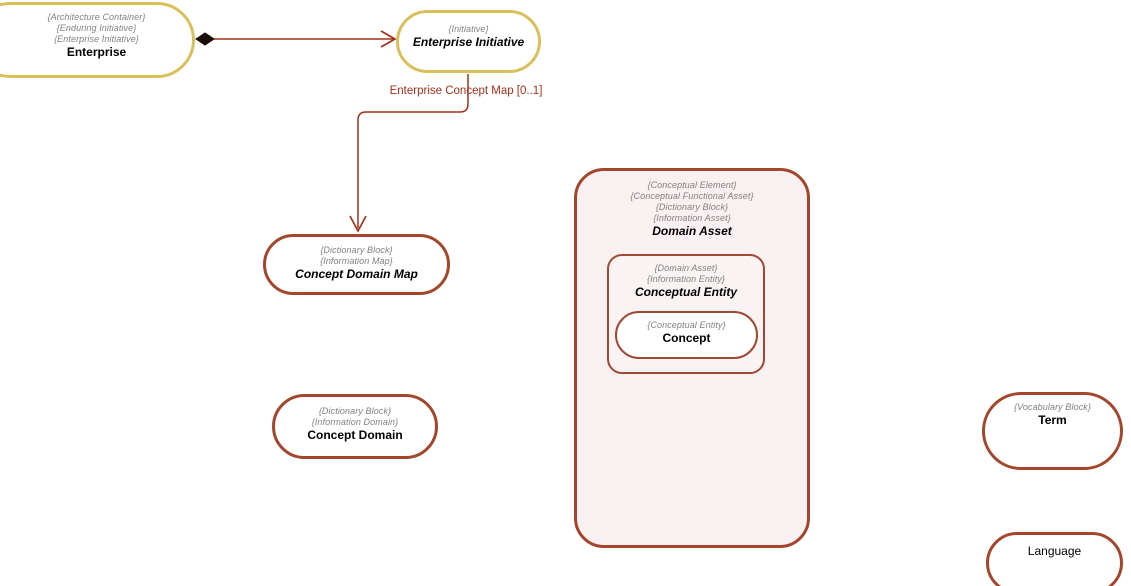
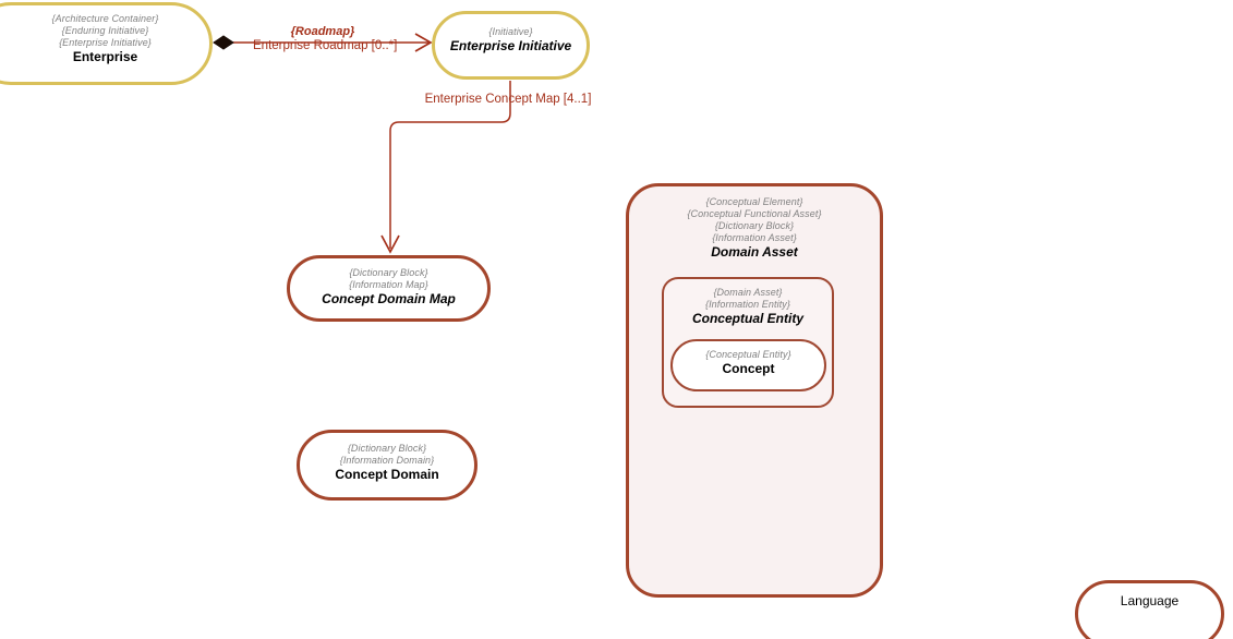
+ {Roadmap}
+ Enterprise Roadmap [0..*]
- Enterprise Concept Map [0..1]
+ Enterprise Concept Map [4..1]
  {Architecture Container}
  {Enduring Initiative}
  {Enterprise Initiative}
  Enterprise
  {Initiative}
  Enterprise Initiative
  {Dictionary Block}
  {Information Map}
  Concept Domain Map
  {Dictionary Block}
  {Information Domain}
  Concept Domain
  {Conceptual Element}
  {Conceptual Functional Asset}
  {Dictionary Block}
  {Information Asset}
  Domain Asset
  {Domain Asset}
  {Information Entity}
  Conceptual Entity
  {Conceptual Entity}
  Concept
- {Vocabulary Block}
- Term
  Language
